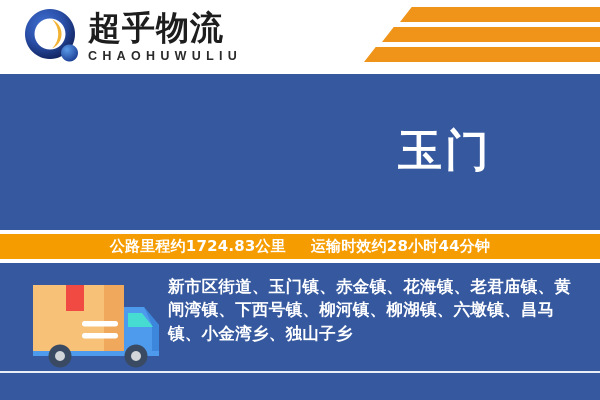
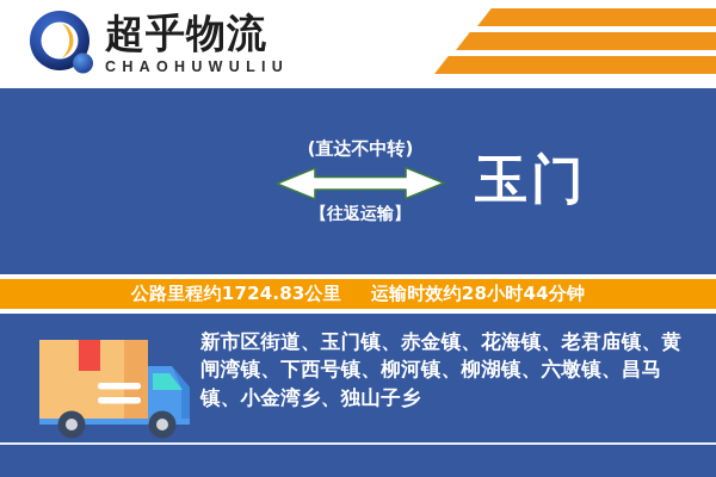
  超乎物流
  CHAOHUWULIU
+ (直达不中转)
+ 【往返运输】
  玉门
  公路里程约1724.83公里 运输时效约28小时44分钟
  新市区街道、玉门镇、赤金镇、花海镇、老君庙镇、黄闸湾镇、下西号镇、柳河镇、柳湖镇、六墩镇、昌马镇、小金湾乡、独山子乡
